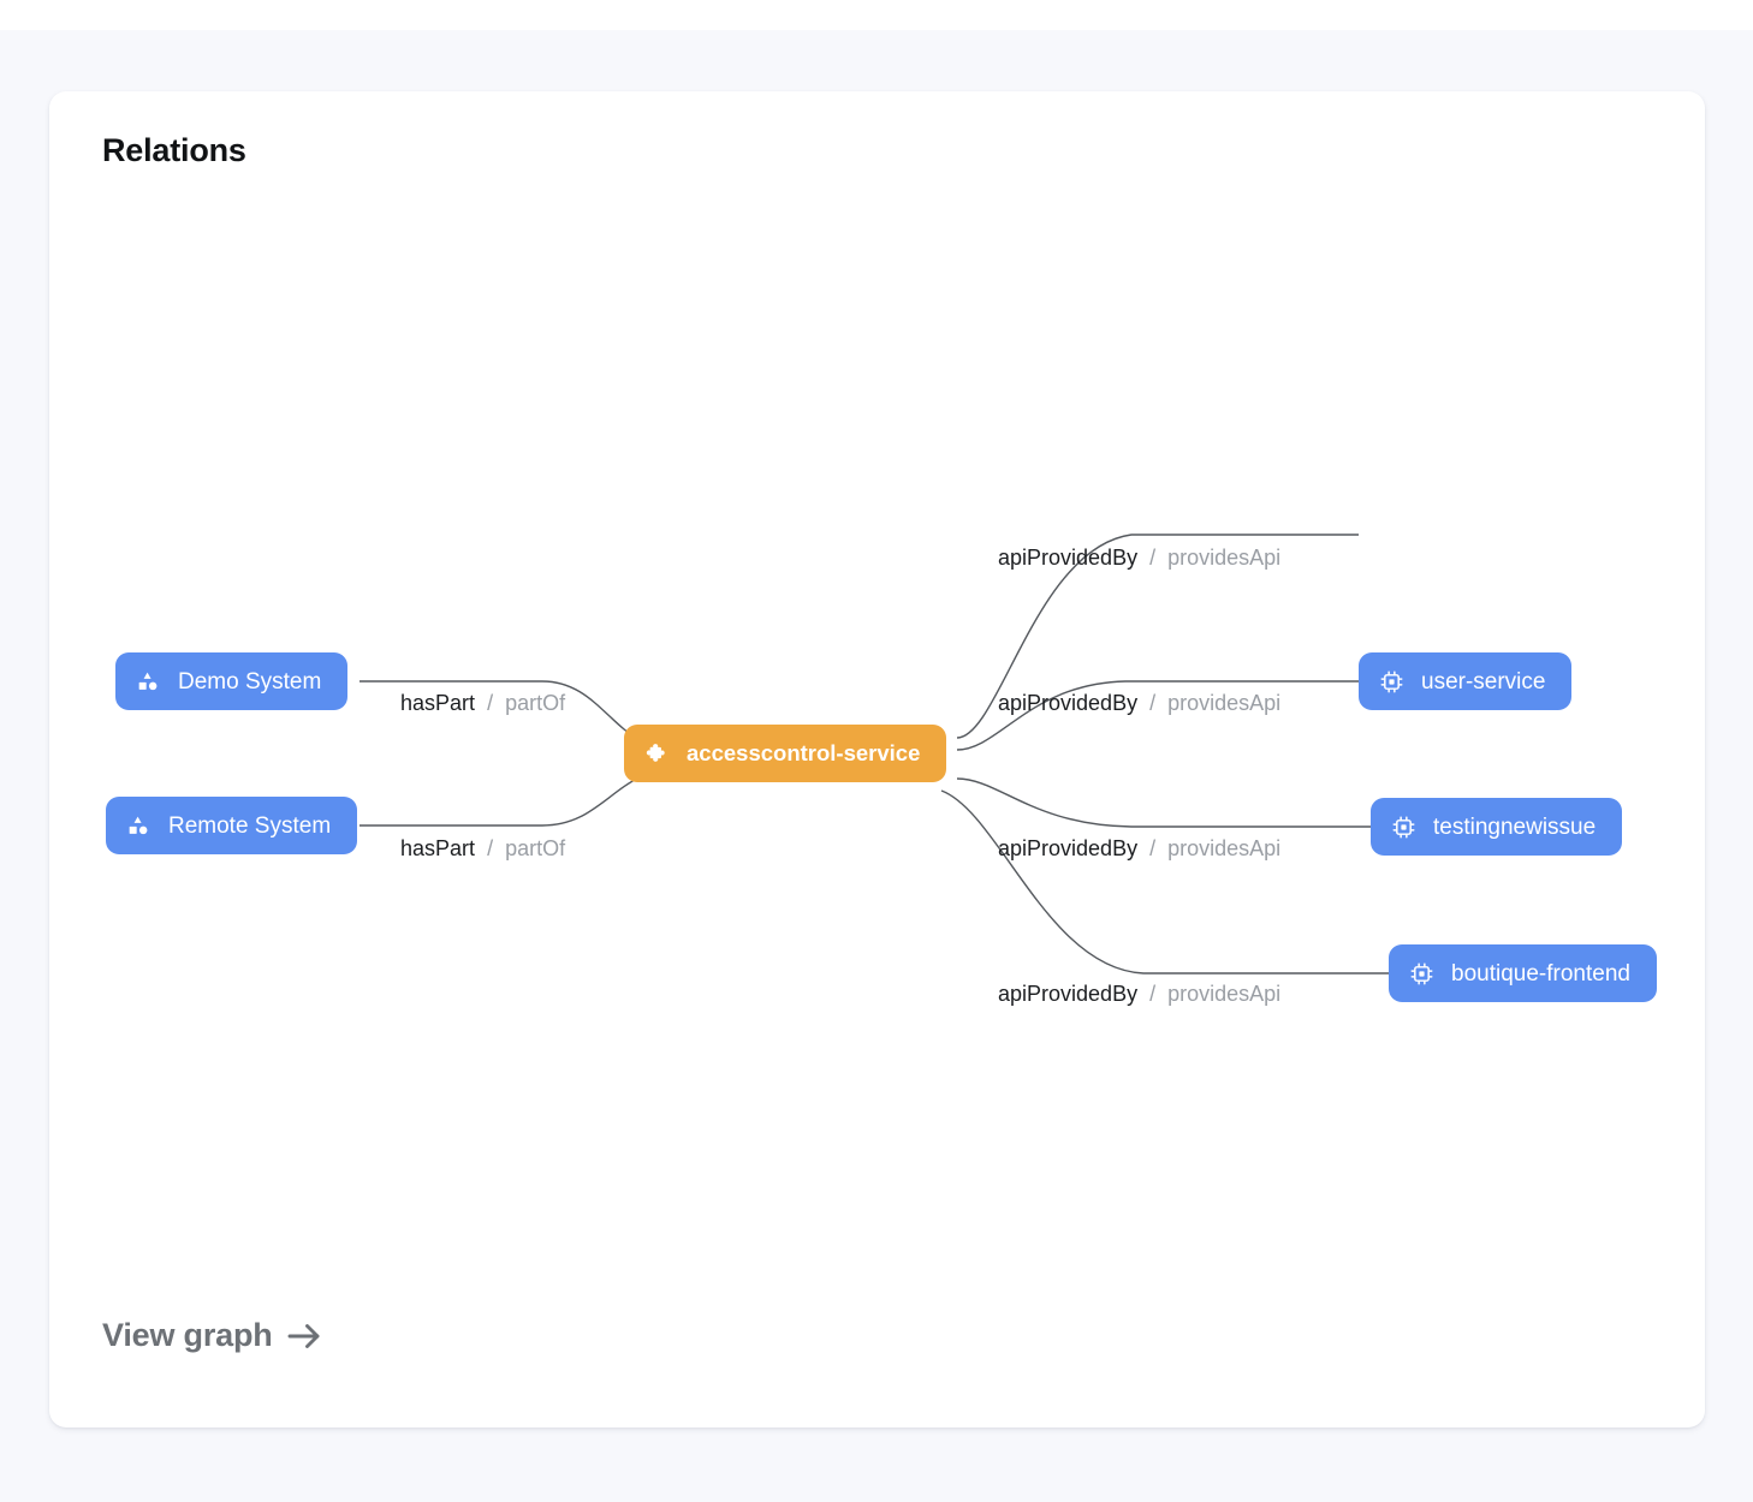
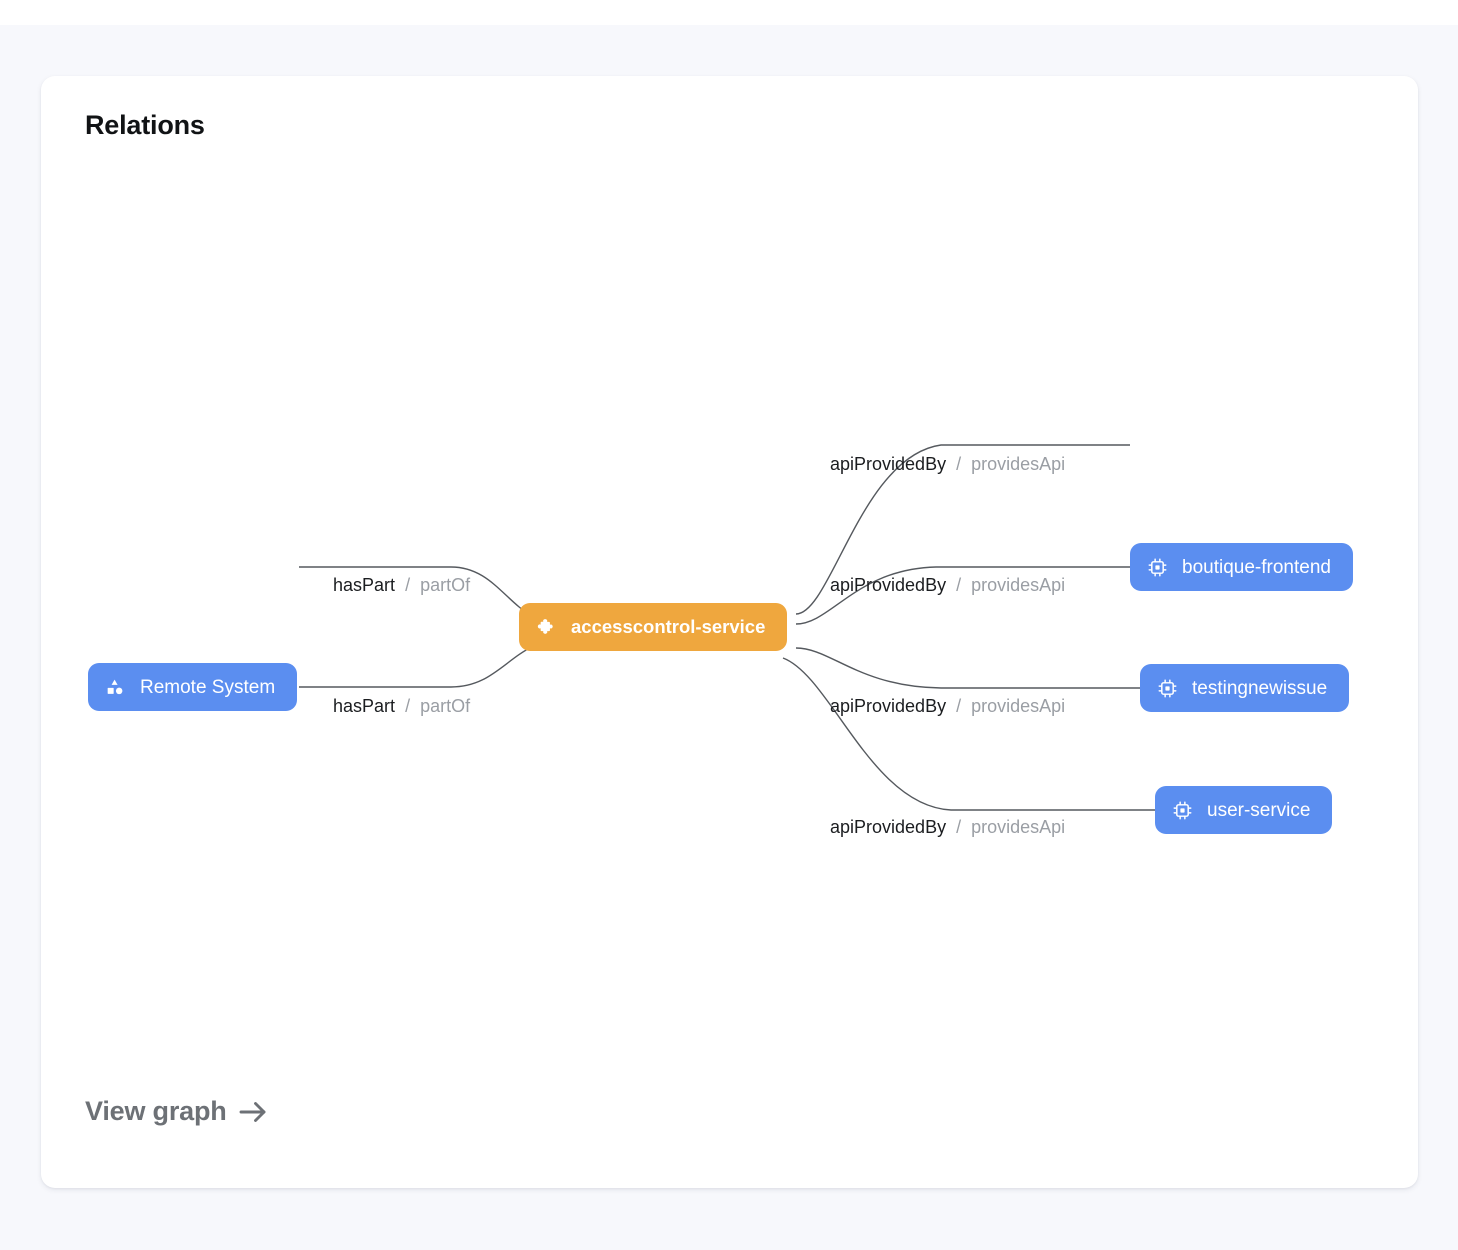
  Relations
- Demo System
  Remote System
  accesscontrol-service
- user-service
+ boutique-frontend
  testingnewissue
- boutique-frontend
+ user-service
  hasPart / partOf
  hasPart / partOf
  apiProvidedBy / providesApi
  apiProvidedBy / providesApi
  apiProvidedBy / providesApi
  apiProvidedBy / providesApi
  View graph
